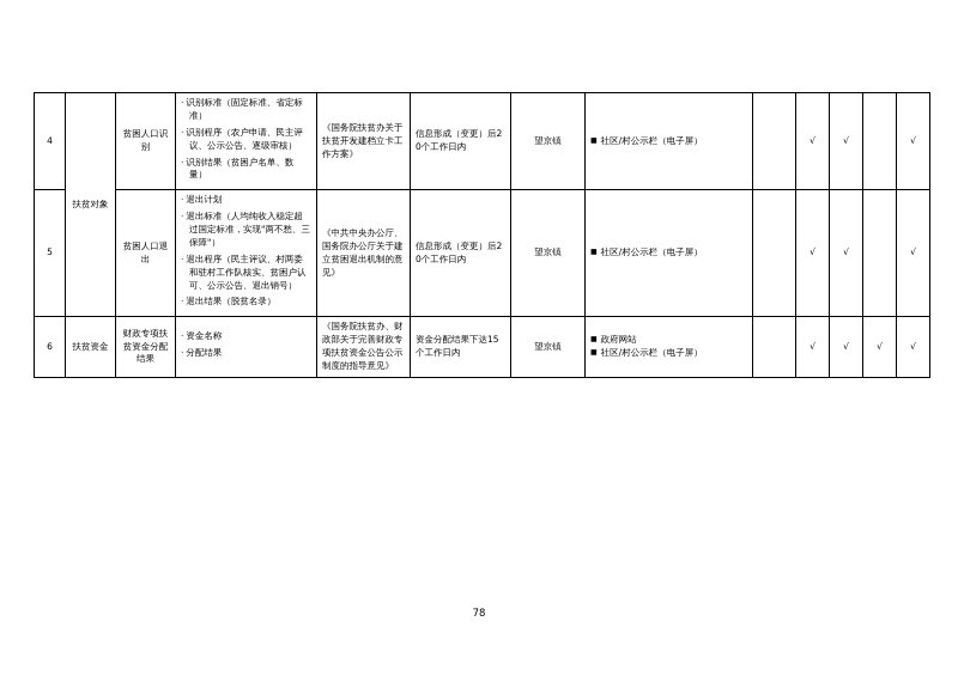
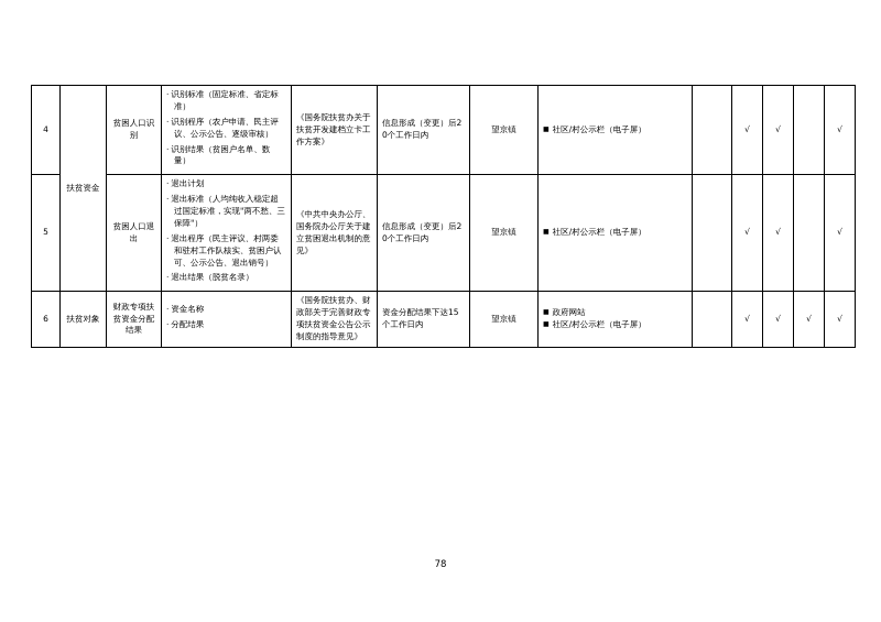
- 4	扶贫对象	贫困人口识别	识别标准（固定标准、省定标准） 识别程序（农户申请、民主评议、公示公告、逐级审核） 识别结果（贫困户名单、数量）	《国务院扶贫办关于扶贫开发建档立卡工作方案》	信息形成（变更）后20个工作日内	望京镇	社区/村公示栏（电子屏）		√	√		√
+ 4	扶贫资金	贫困人口识别	识别标准（固定标准、省定标准） 识别程序（农户申请、民主评议、公示公告、逐级审核） 识别结果（贫困户名单、数量）	《国务院扶贫办关于扶贫开发建档立卡工作方案》	信息形成（变更）后20个工作日内	望京镇	社区/村公示栏（电子屏）		√	√		√
  5	贫困人口退出	退出计划 退出标准（人均纯收入稳定超过国定标准，实现"两不愁、三保障"） 退出程序（民主评议、村两委和驻村工作队核实、贫困户认可、公示公告、退出销号） 退出结果（脱贫名录）	《中共中央办公厅、国务院办公厅关于建立贫困退出机制的意见》	信息形成（变更）后20个工作日内	望京镇	社区/村公示栏（电子屏）		√	√		√
- 6	扶贫资金	财政专项扶贫资金分配结果	资金名称 分配结果	《国务院扶贫办、财政部关于完善财政专项扶贫资金公告公示制度的指导意见》	资金分配结果下达15个工作日内	望京镇	政府网站 社区/村公示栏（电子屏）		√	√	√	√
+ 6	扶贫对象	财政专项扶贫资金分配结果	资金名称 分配结果	《国务院扶贫办、财政部关于完善财政专项扶贫资金公告公示制度的指导意见》	资金分配结果下达15个工作日内	望京镇	政府网站 社区/村公示栏（电子屏）		√	√	√	√
  78
